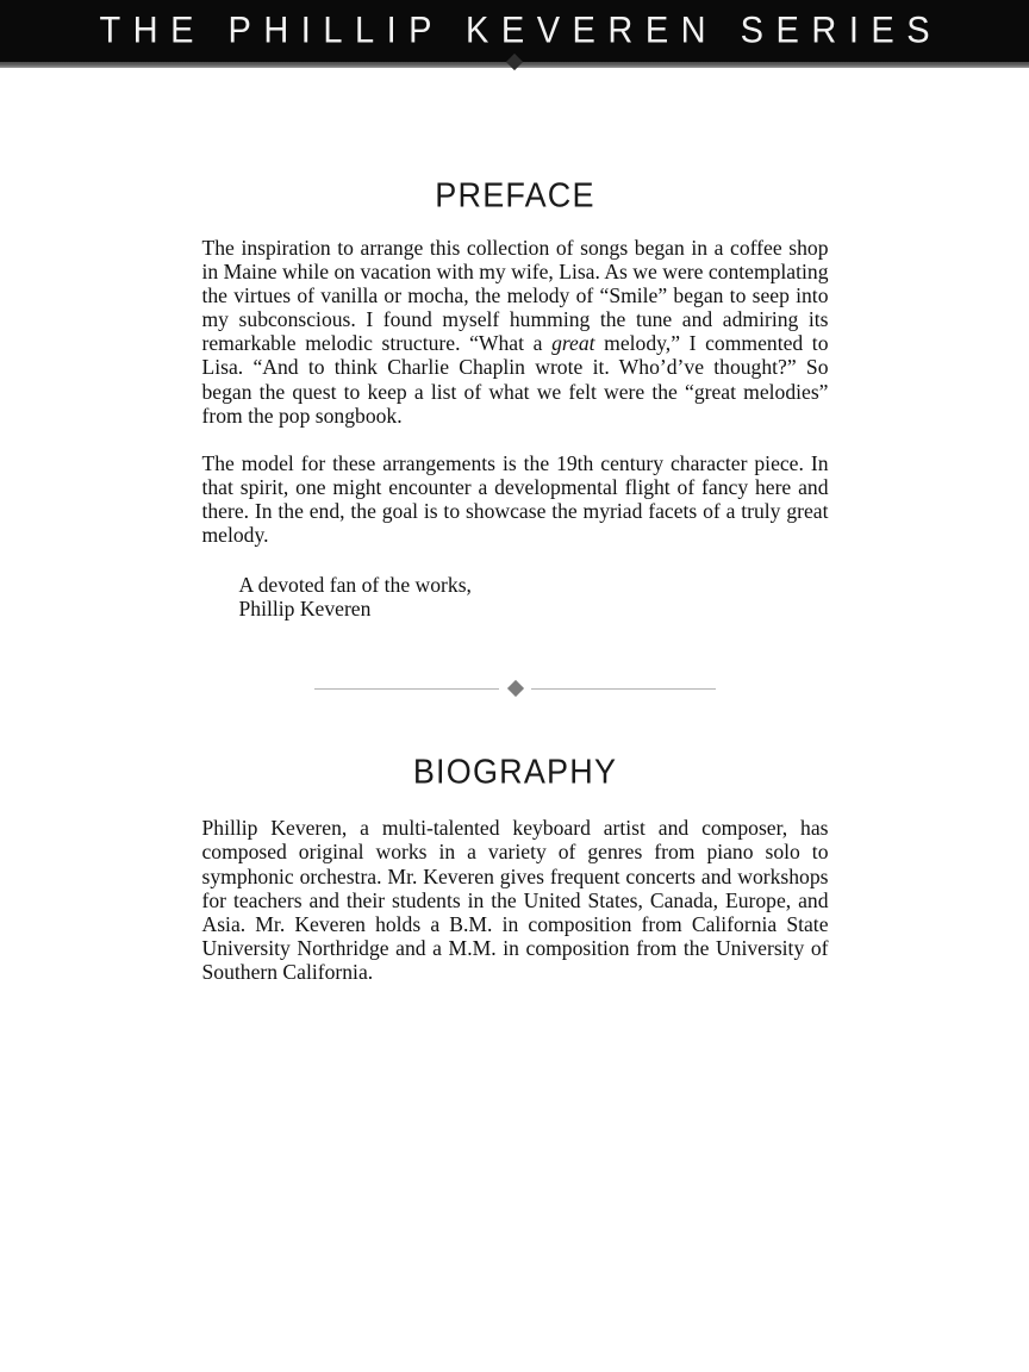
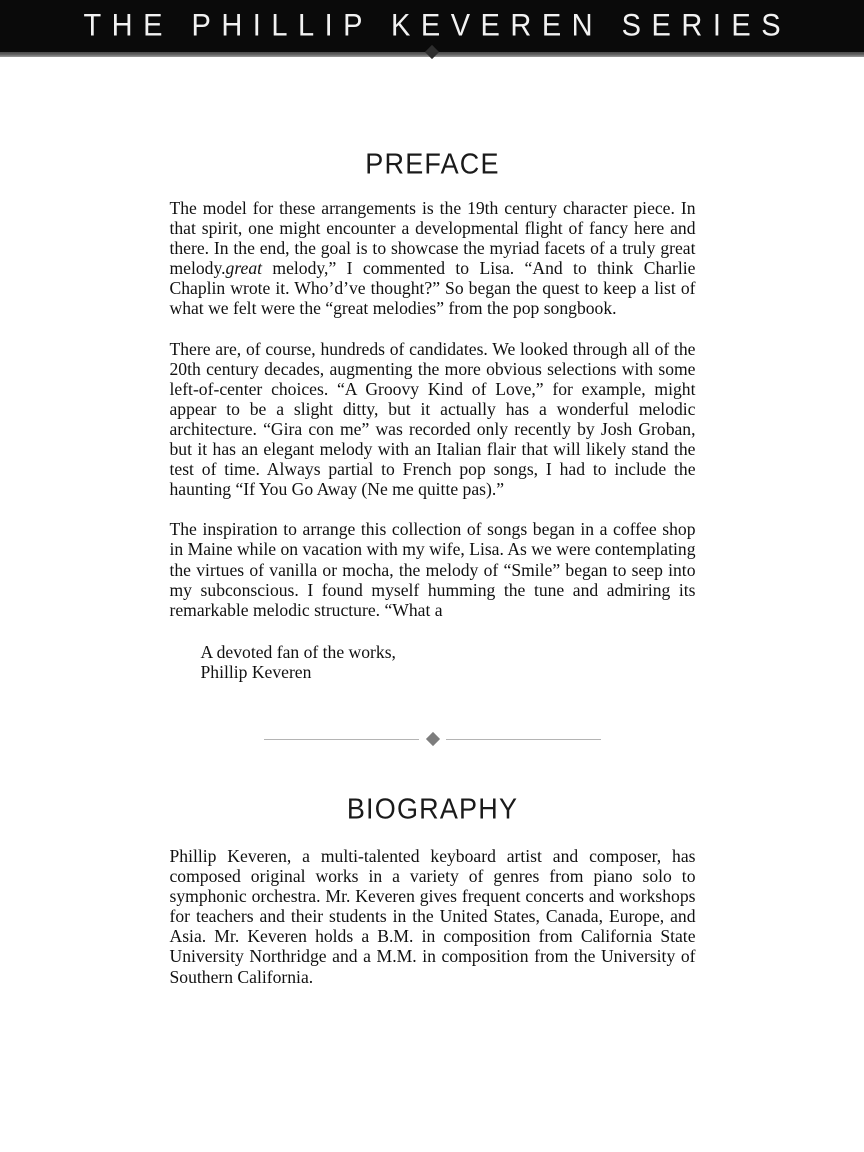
  THE PHILLIP KEVEREN SERIES
  PREFACE
- The inspiration to arrange this collection of songs began in a coffee shop in Maine while on vacation with my wife, Lisa. As we were contemplating the virtues of vanilla or mocha, the melody of “Smile” began to seep into my subconscious. I found myself humming the tune and admiring its remarkable melodic structure. “What a great melody,” I commented to Lisa. “And to think Charlie Chaplin wrote it. Who’d’ve thought?” So began the quest to keep a list of what we felt were the “great melodies” from the pop songbook.
+ The model for these arrangements is the 19th century character piece. In that spirit, one might encounter a developmental flight of fancy here and there. In the end, the goal is to showcase the myriad facets of a truly great melody.great melody,” I commented to Lisa. “And to think Charlie Chaplin wrote it. Who’d’ve thought?” So began the quest to keep a list of what we felt were the “great melodies” from the pop songbook.
+ There are, of course, hundreds of candidates. We looked through all of the 20th century decades, augmenting the more obvious selections with some left-of-center choices. “A Groovy Kind of Love,” for example, might appear to be a slight ditty, but it actually has a wonderful melodic architecture. “Gira con me” was recorded only recently by Josh Groban, but it has an elegant melody with an Italian flair that will likely stand the test of time. Always partial to French pop songs, I had to include the haunting “If You Go Away (Ne me quitte pas).”
- The model for these arrangements is the 19th century character piece. In that spirit, one might encounter a developmental flight of fancy here and there. In the end, the goal is to showcase the myriad facets of a truly great melody.
+ The inspiration to arrange this collection of songs began in a coffee shop in Maine while on vacation with my wife, Lisa. As we were contemplating the virtues of vanilla or mocha, the melody of “Smile” began to seep into my subconscious. I found myself humming the tune and admiring its remarkable melodic structure. “What a
  A devoted fan of the works,
  Phillip Keveren
  BIOGRAPHY
  Phillip Keveren, a multi-talented keyboard artist and composer, has composed original works in a variety of genres from piano solo to symphonic orchestra. Mr. Keveren gives frequent concerts and workshops for teachers and their students in the United States, Canada, Europe, and Asia. Mr. Keveren holds a B.M. in composition from California State University Northridge and a M.M. in composition from the University of Southern California.
